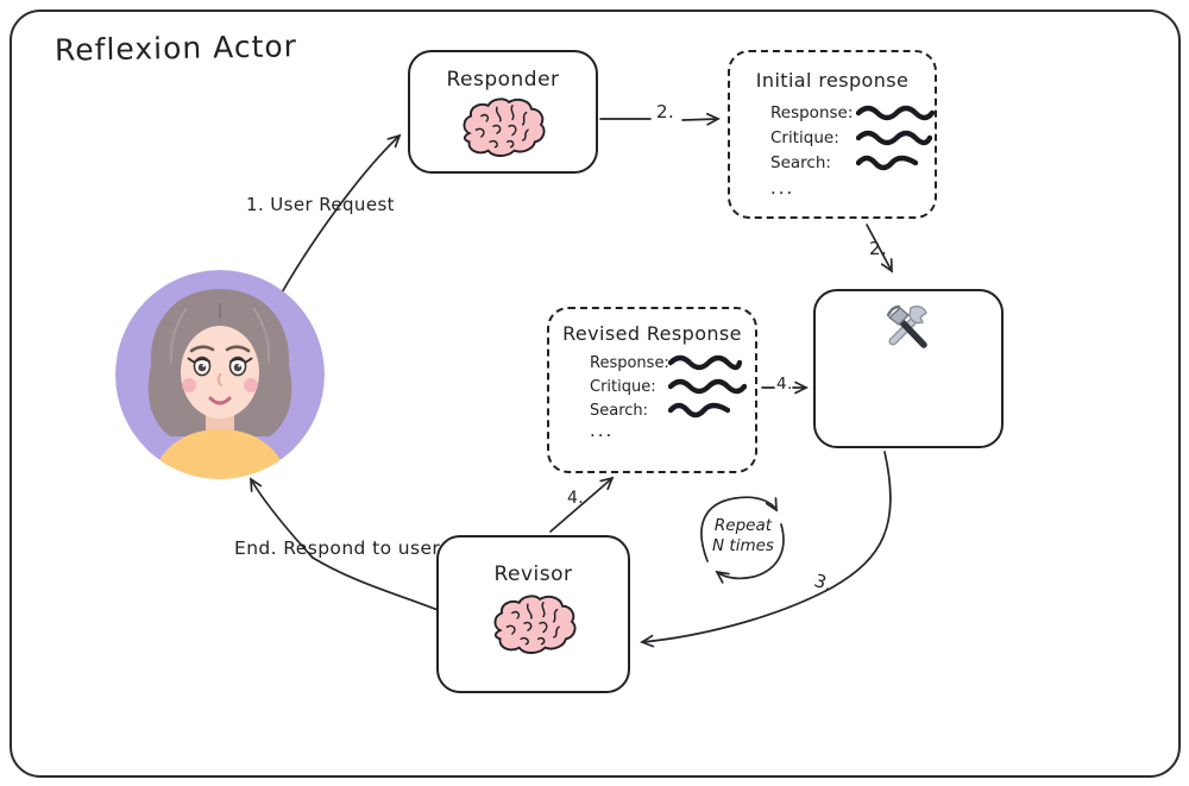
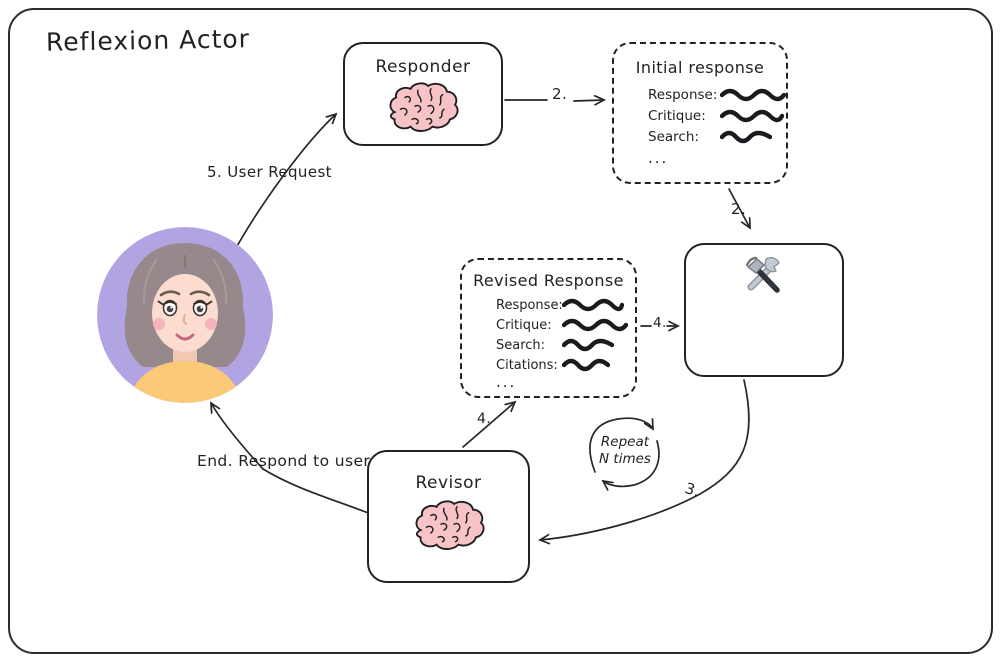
  Reflexion Actor
  Responder
  Initial response
  Response:
  Critique:
  Search:
  ...
  Revised Response
  Response:
  Critique:
  Search:
+ Citations:
  ...
  Revisor
  Repeat
  N times
- 1. User Request
+ 5. User Request
  2.
  2.
  4.
  4.
  End. Respond to user
